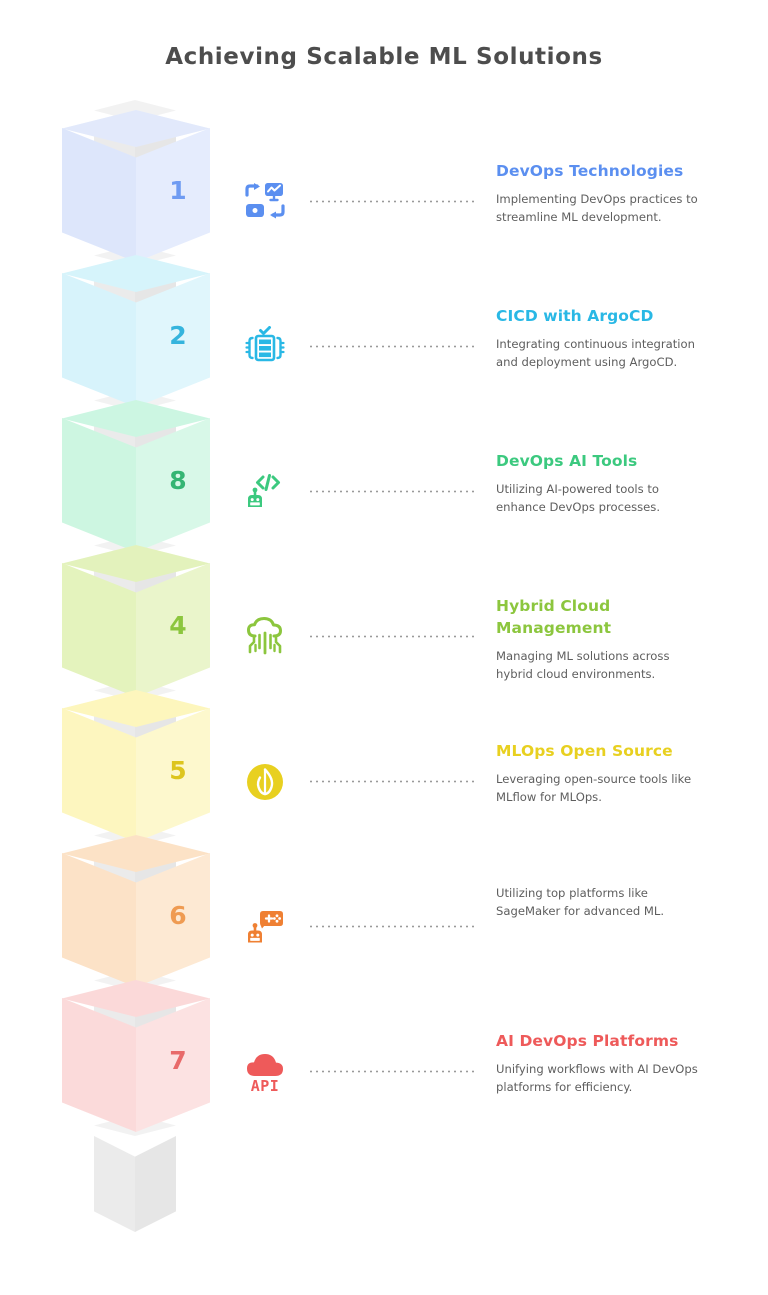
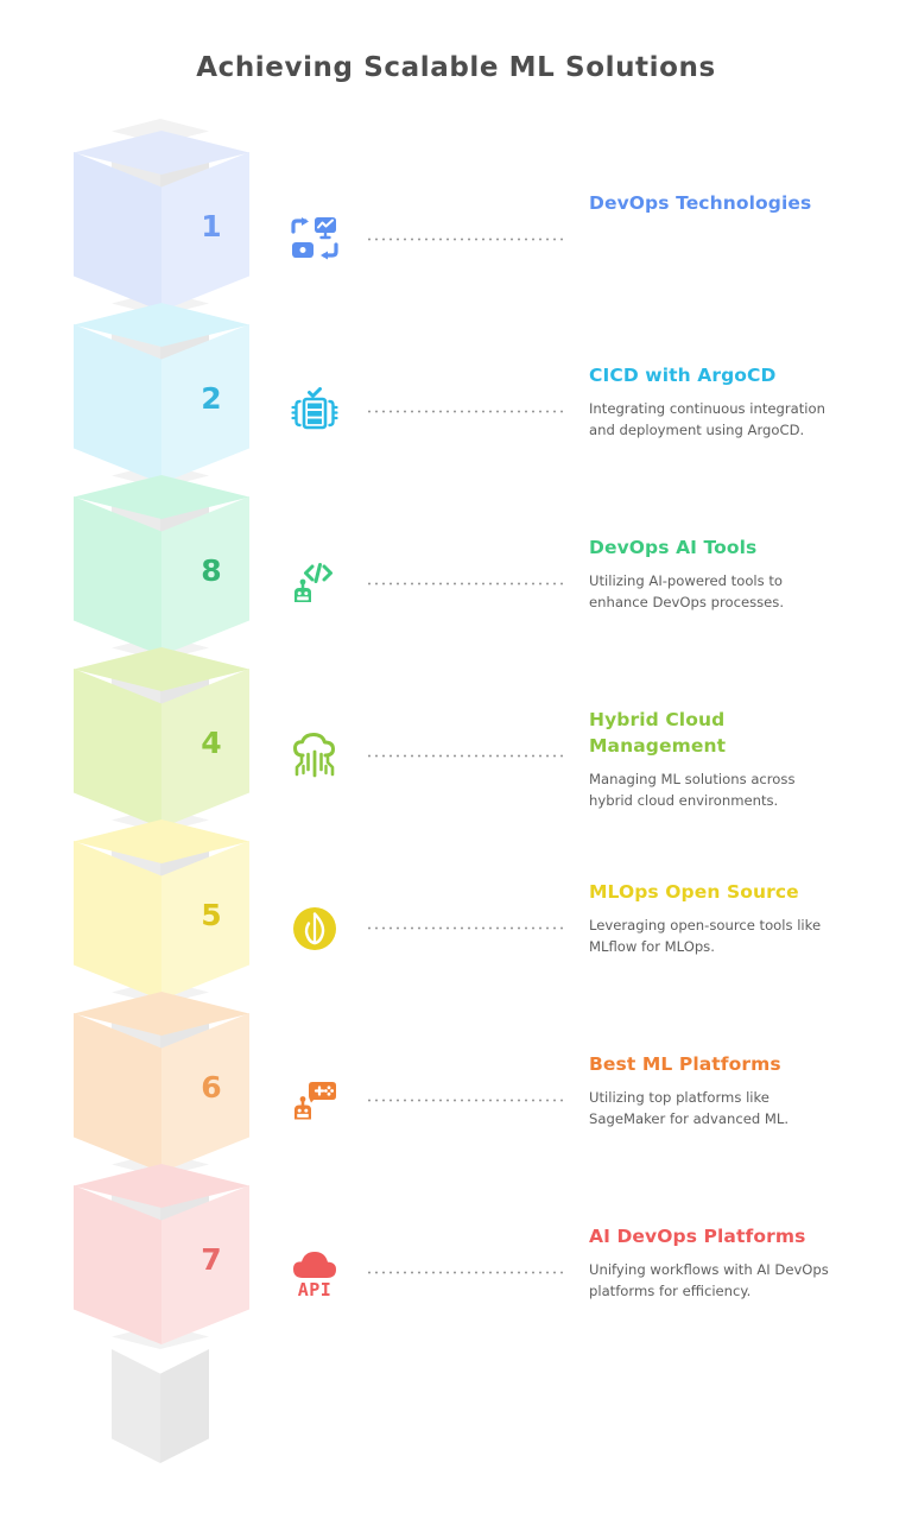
  Achieving Scalable ML Solutions
  1
  2
  8
  4
  5
  6
  7
  API
  DevOps Technologies
- Implementing DevOps practices to streamline ML development.
  CICD with ArgoCD
  Integrating continuous integration and deployment using ArgoCD.
  DevOps AI Tools
  Utilizing AI-powered tools to enhance DevOps processes.
  Hybrid Cloud Management
  Managing ML solutions across hybrid cloud environments.
  MLOps Open Source
  Leveraging open-source tools like MLflow for MLOps.
+ Best ML Platforms
  Utilizing top platforms like SageMaker for advanced ML.
  AI DevOps Platforms
  Unifying workflows with AI DevOps platforms for efficiency.
